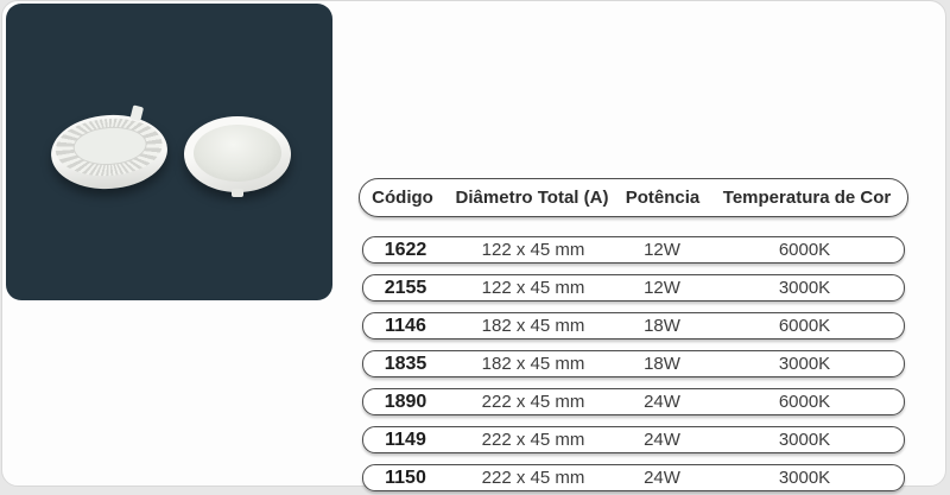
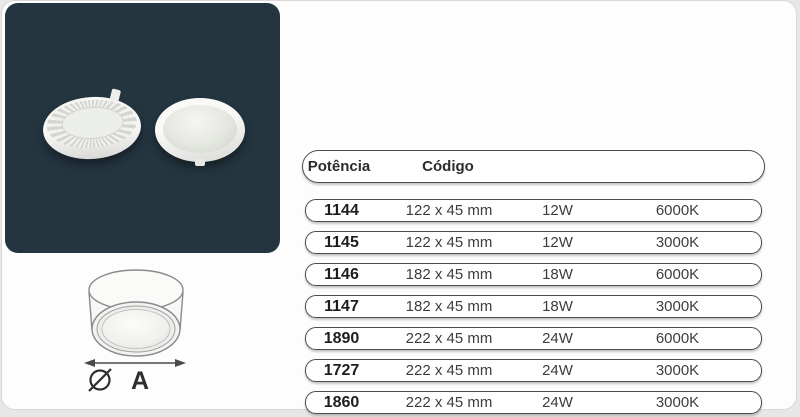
- Código
+ Potência
- Diâmetro Total (A)
- Potência
+ Código
- Temperatura de Cor
- 1622
+ 1144
  122 x 45 mm
  12W
  6000K
- 2155
+ 1145
  122 x 45 mm
  12W
  3000K
  1146
  182 x 45 mm
  18W
  6000K
- 1835
+ 1147
  182 x 45 mm
  18W
  3000K
  1890
  222 x 45 mm
  24W
  6000K
- 1149
+ 1727
  222 x 45 mm
  24W
  3000K
- 1150
+ 1860
  222 x 45 mm
  24W
  3000K
+ A
